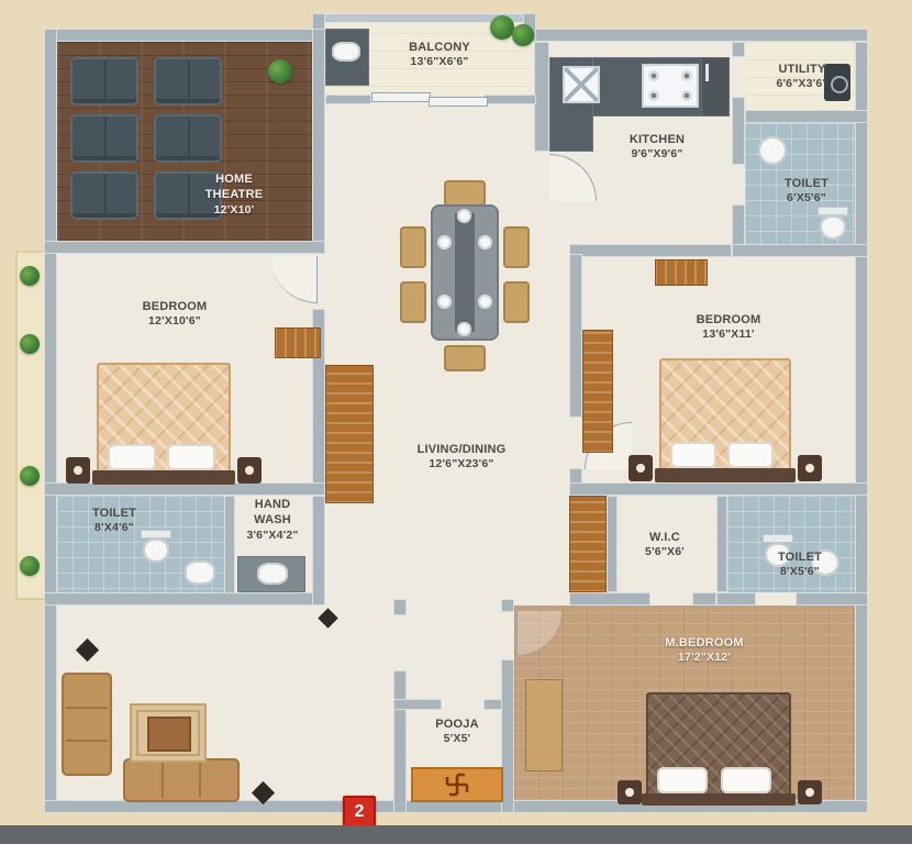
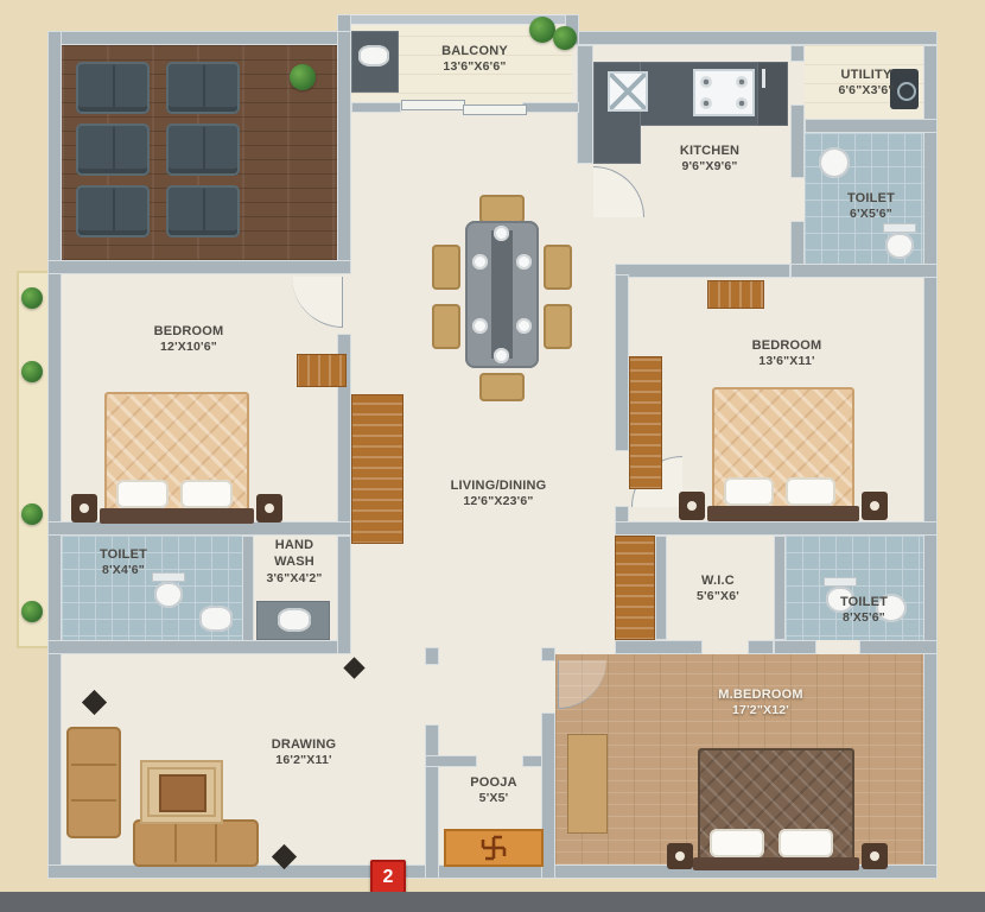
  BALCONY
  13'6"X6'6"
- HOME THEATRE
- 12'X10'
  KITCHEN
  9'6"X9'6"
  UTILITY
  6'6"X3'6"
  TOILET
  6'X5'6"
  BEDROOM
  12'X10'6"
  BEDROOM
  13'6"X11'
  LIVING/DINING
  12'6"X23'6"
  TOILET
  8'X4'6"
  HAND WASH
  3'6"X4'2"
  W.I.C
  5'6"X6'
  TOILET
  8'X5'6"
+ DRAWING
+ 16'2"X11'
  POOJA
  5'X5'
  M.BEDROOM
  17'2"X12'
  2
